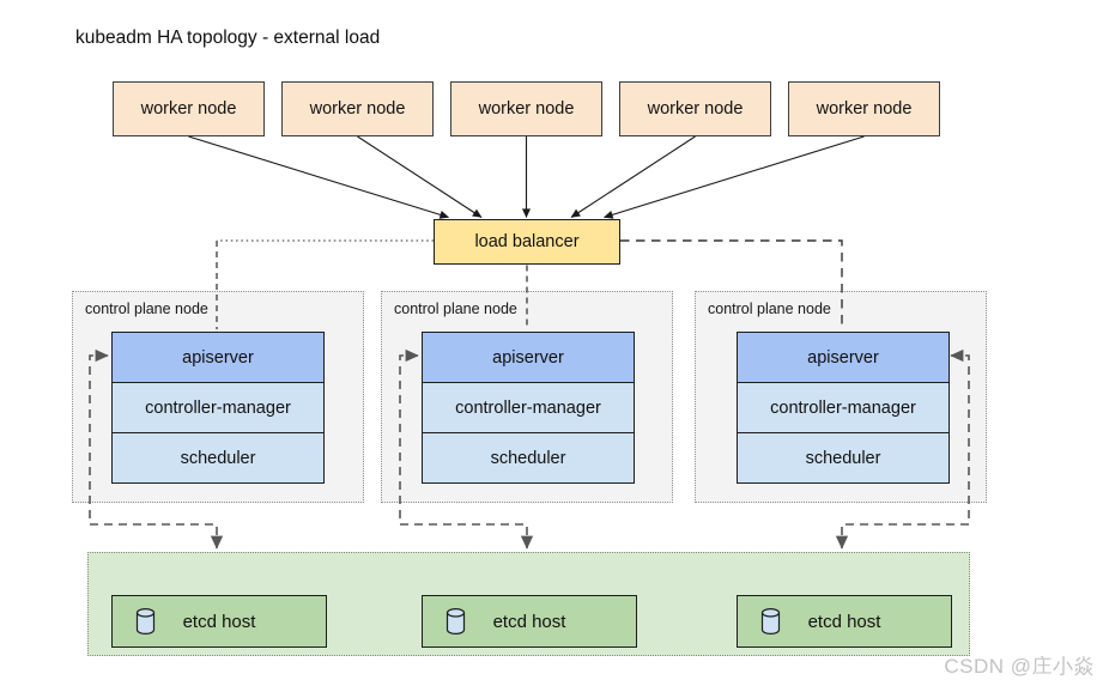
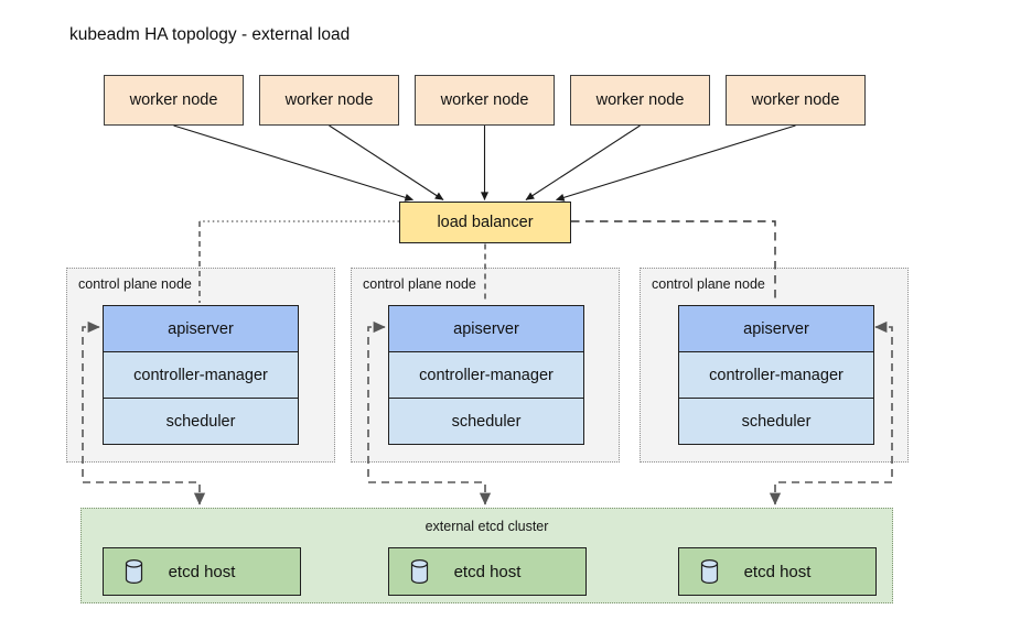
  kubeadm HA topology - external load
  worker node
  worker node
  worker node
  worker node
  worker node
  load balancer
  control plane node
  apiserver
  controller-manager
  scheduler
  control plane node
  apiserver
  controller-manager
  scheduler
  control plane node
  apiserver
  controller-manager
  scheduler
+ external etcd cluster
  etcd host
  etcd host
  etcd host
- CSDN @庄小焱
